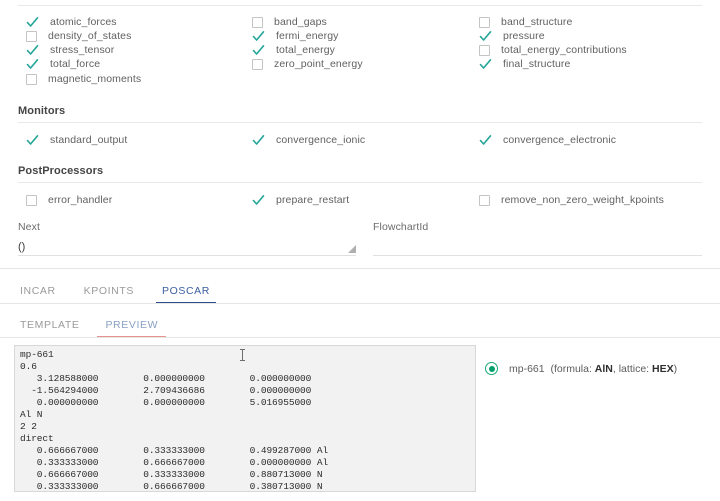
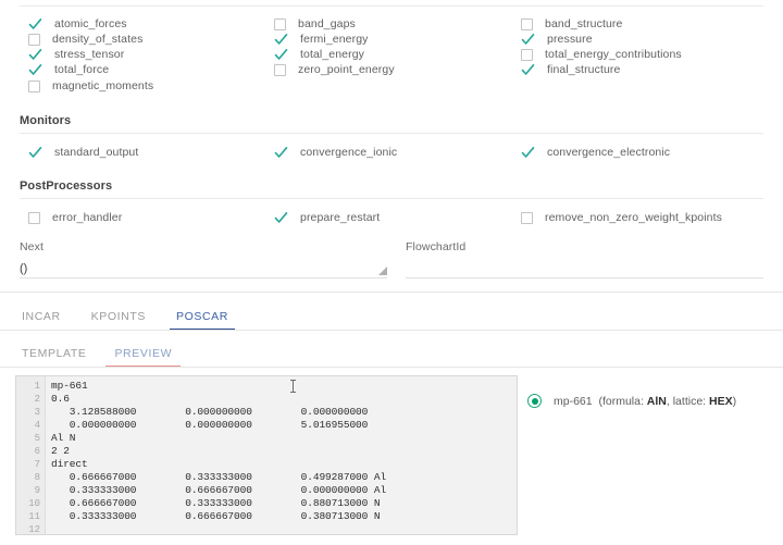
  atomic_forces
  density_of_states
  stress_tensor
  total_force
  magnetic_moments
  band_gaps
  fermi_energy
  total_energy
  zero_point_energy
  band_structure
  pressure
  total_energy_contributions
  final_structure
  Monitors
  standard_output
  convergence_ionic
  convergence_electronic
  PostProcessors
  error_handler
  prepare_restart
  remove_non_zero_weight_kpoints
  Next
  ()
  FlowchartId
  INCAR
  KPOINTS
  POSCAR
  TEMPLATE
  PREVIEW
+ 1
+ 2
+ 3
+ 4
+ 5
+ 6
+ 7
+ 8
+ 9
+ 10
+ 11
+ 12
  mp-661
  0.6
  3.128588000 0.000000000 0.000000000
- -1.564294000 2.709436686 0.000000000
  0.000000000 0.000000000 5.016955000
  Al N
  2 2
  direct
  0.666667000 0.333333000 0.499287000 Al
  0.333333000 0.666667000 0.000000000 Al
  0.666667000 0.333333000 0.880713000 N
  0.333333000 0.666667000 0.380713000 N
  mp-661 (formula: AlN, lattice: HEX)
